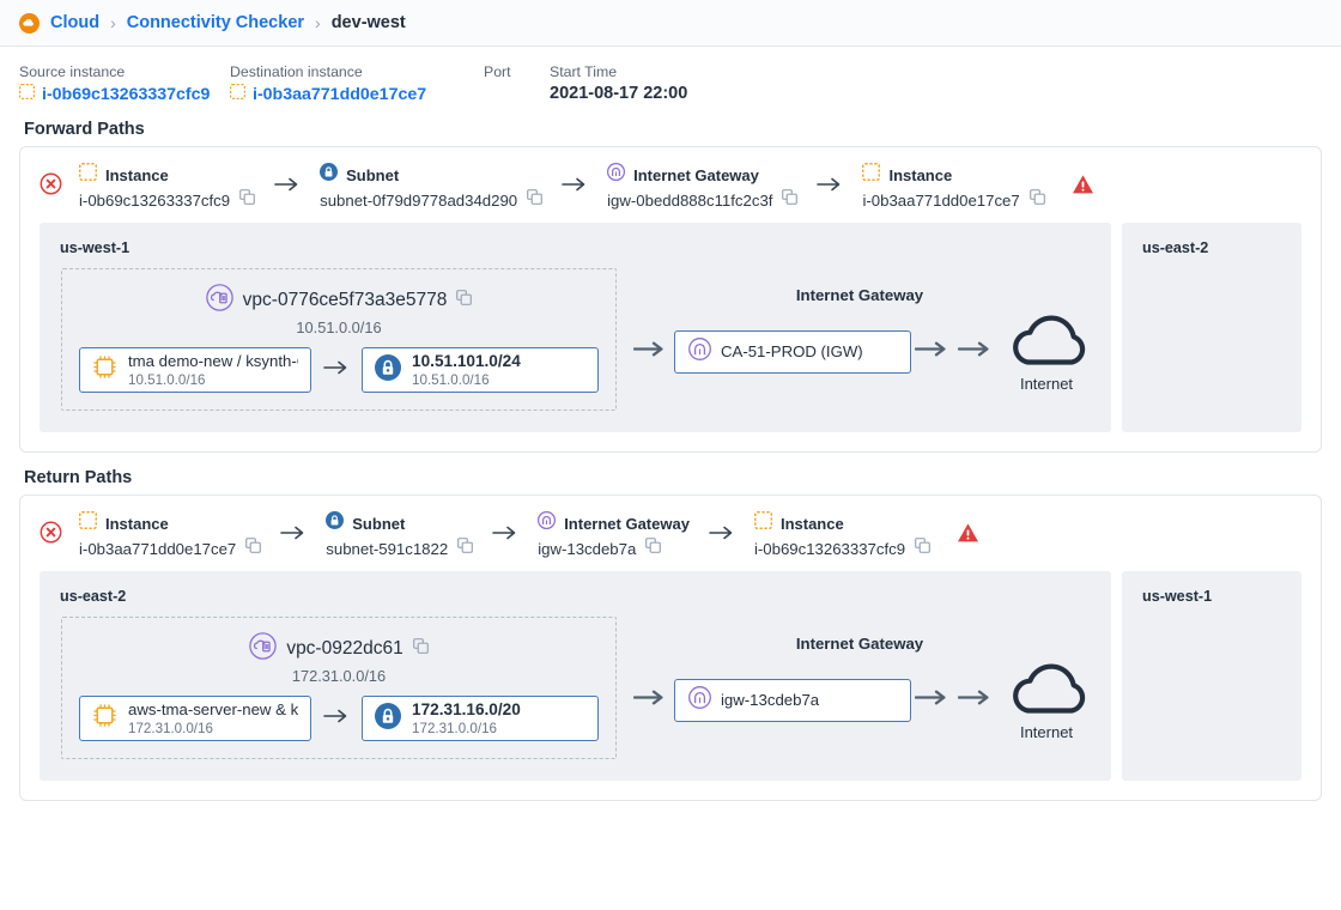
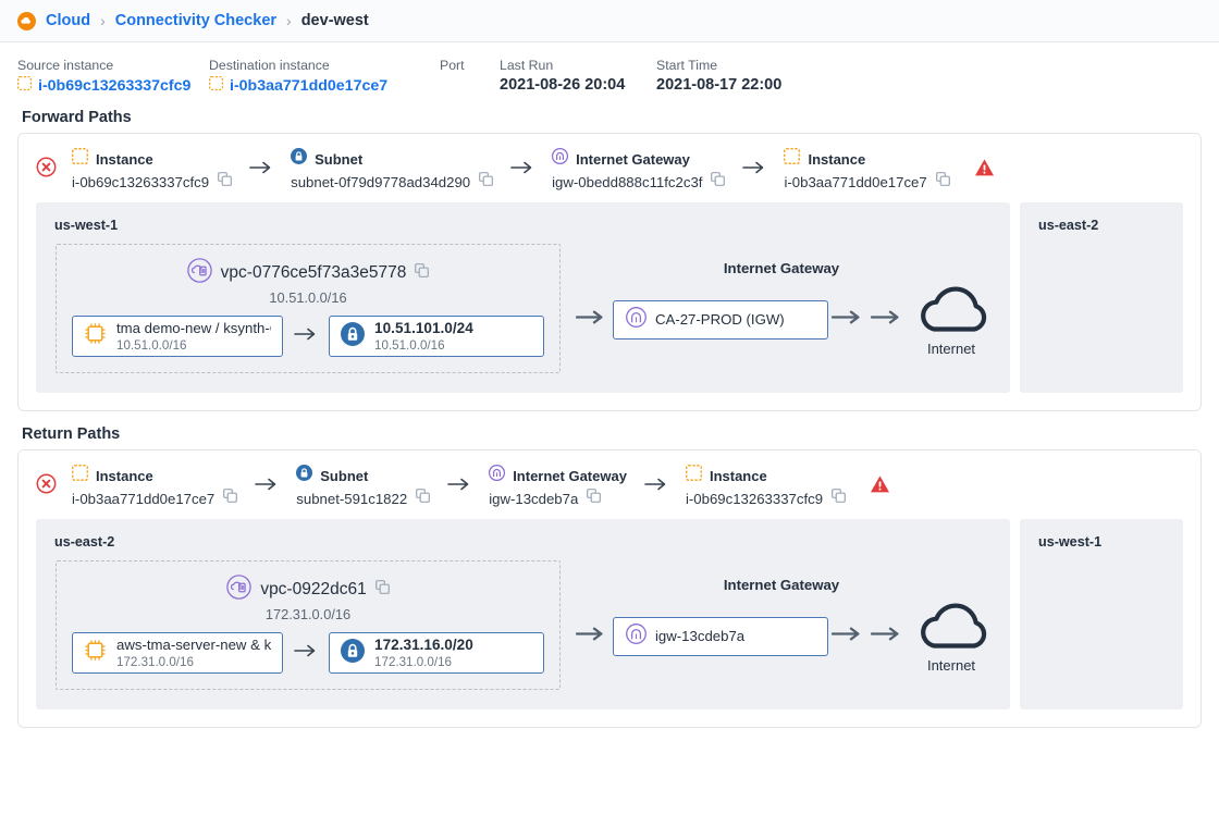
  Cloud
  ›
  Connectivity Checker
  ›
  dev-west
  Source instance
  i-0b69c13263337cfc9
  Destination instance
  i-0b3aa771dd0e17ce7
  Port
+ Last Run
+ 2021-08-26 20:04
  Start Time
  2021-08-17 22:00
  Forward Paths
  Instance
  i-0b69c13263337cfc9
  Subnet
  subnet-0f79d9778ad34d290
  Internet Gateway
  igw-0bedd888c11fc2c3f
  Instance
  i-0b3aa771dd0e17ce7
  us-west-1
  vpc-0776ce5f73a3e5778
  10.51.0.0/16
  tma demo-new / ksynth-
  10.51.0.0/16
  10.51.101.0/24
  10.51.0.0/16
  Internet Gateway
- CA-51-PROD (IGW)
+ CA-27-PROD (IGW)
  Internet
  us-east-2
  Return Paths
  Instance
  i-0b3aa771dd0e17ce7
  Subnet
  subnet-591c1822
  Internet Gateway
  igw-13cdeb7a
  Instance
  i-0b69c13263337cfc9
  us-east-2
  vpc-0922dc61
  172.31.0.0/16
  aws-tma-server-new & k
  172.31.0.0/16
  172.31.16.0/20
  172.31.0.0/16
  Internet Gateway
  igw-13cdeb7a
  Internet
  us-west-1
